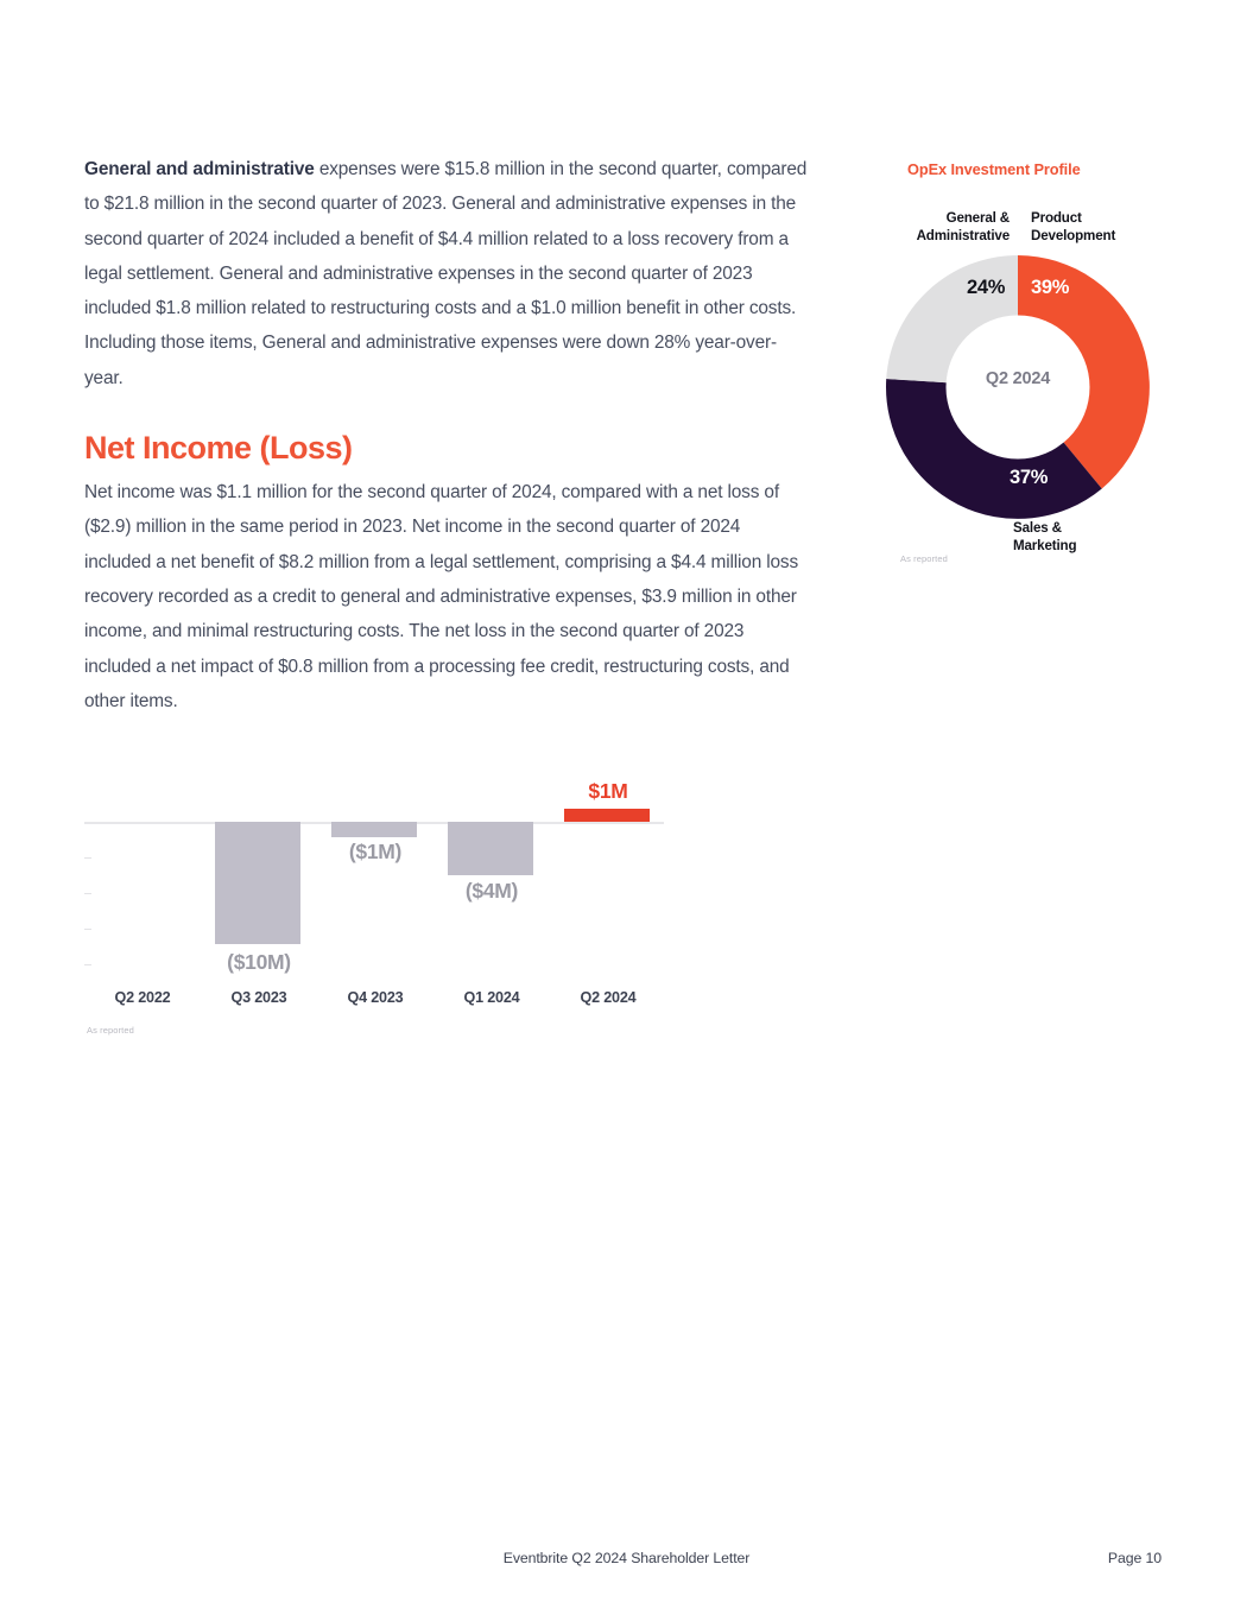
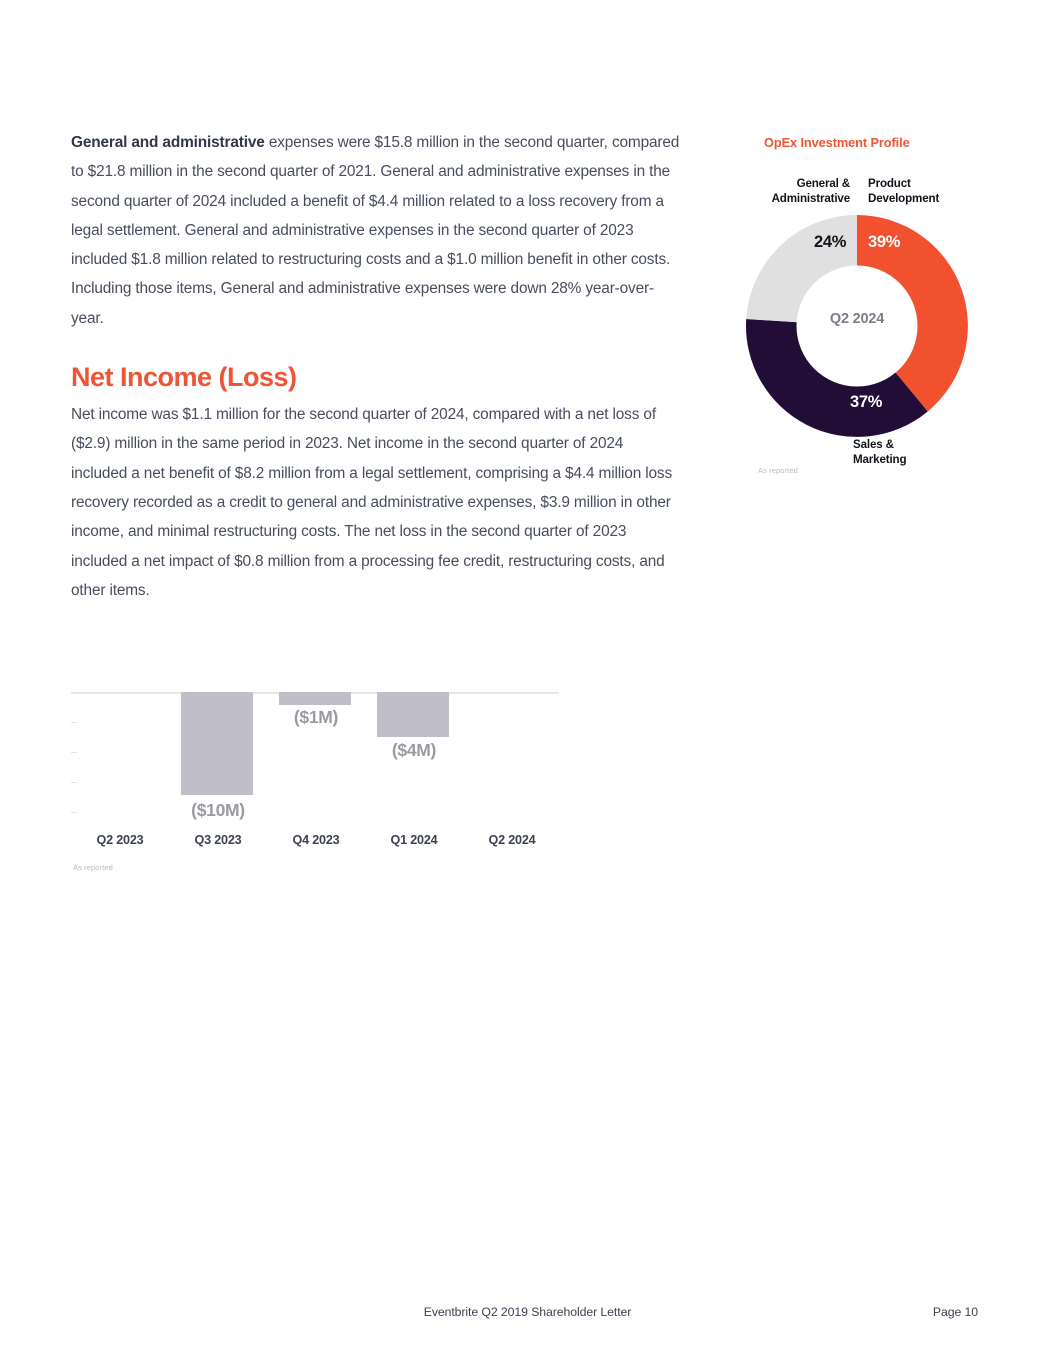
- General and administrative expenses were $15.8 million in the second quarter, compared to $21.8 million in the second quarter of 2023. General and administrative expenses in the second quarter of 2024 included a benefit of $4.4 million related to a loss recovery from a legal settlement. General and administrative expenses in the second quarter of 2023 included $1.8 million related to restructuring costs and a $1.0 million benefit in other costs. Including those items, General and administrative expenses were down 28% year-over-year.
+ General and administrative expenses were $15.8 million in the second quarter, compared to $21.8 million in the second quarter of 2021. General and administrative expenses in the second quarter of 2024 included a benefit of $4.4 million related to a loss recovery from a legal settlement. General and administrative expenses in the second quarter of 2023 included $1.8 million related to restructuring costs and a $1.0 million benefit in other costs. Including those items, General and administrative expenses were down 28% year-over-year.
  Net Income (Loss)
  Net income was $1.1 million for the second quarter of 2024, compared with a net loss of ($2.9) million in the same period in 2023. Net income in the second quarter of 2024 included a net benefit of $8.2 million from a legal settlement, comprising a $4.4 million loss recovery recorded as a credit to general and administrative expenses, $3.9 million in other income, and minimal restructuring costs. The net loss in the second quarter of 2023 included a net impact of $0.8 million from a processing fee credit, restructuring costs, and other items.
  ($10M)
  ($1M)
  ($4M)
- $1M
- Q2 2022
+ Q2 2023
  Q3 2023
  Q4 2023
  Q1 2024
  Q2 2024
  As reported
  OpEx Investment Profile
  General &
  Administrative
  Product
  Development
  Sales &
  Marketing
  Q2 2024
  39%
  24%
  37%
  As reported
- Eventbrite Q2 2024 Shareholder Letter
+ Eventbrite Q2 2019 Shareholder Letter
  Page 10
